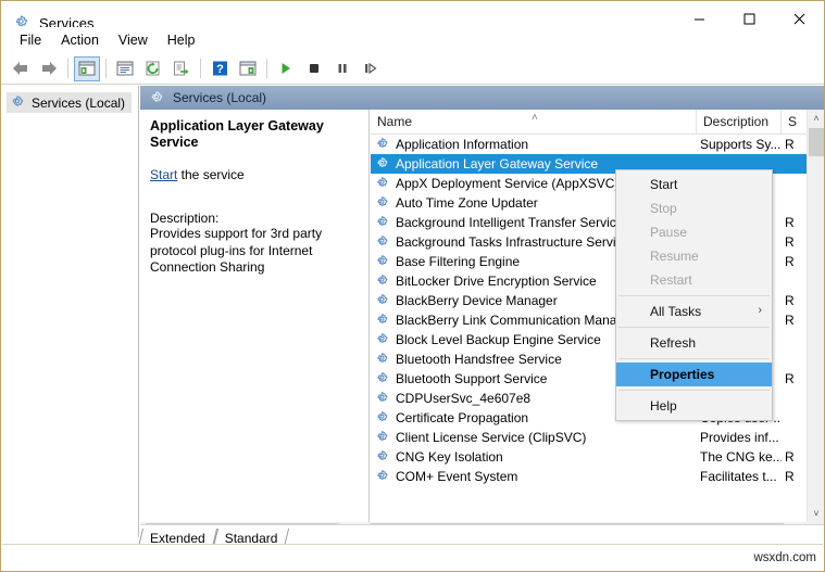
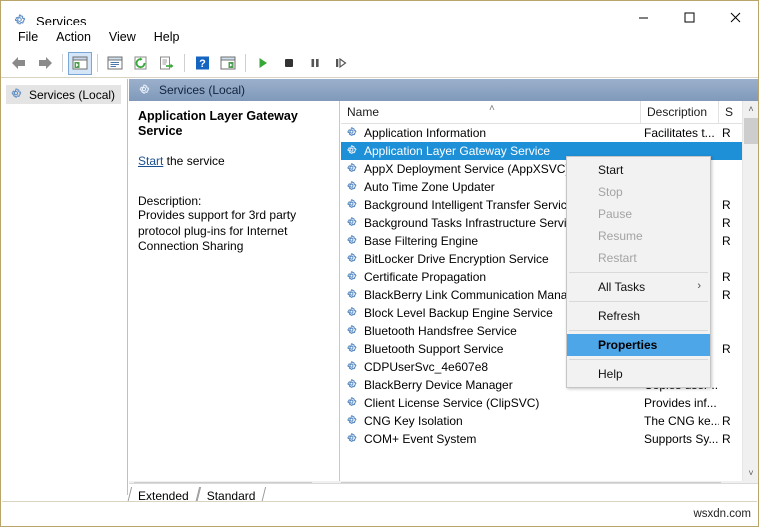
  Services
  File
  Action
  View
  Help
  ?
  Services (Local)
  Services (Local)
  Application Layer Gateway Service
  Start the service
  Description:
  Provides support for 3rd party protocol plug-ins for Internet Connection Sharing
  Name
  ˄
  Description
  S
  Application Information
- Supports Sy...
+ Facilitates t...
  R
  Application Layer Gateway Service
  AppX Deployment Service (AppXSVC
  Auto Time Zone Updater
  Background Intelligent Transfer Servic
  R
  Background Tasks Infrastructure Serv
  R
  Base Filtering Engine
  R
  BitLocker Drive Encryption Service
- BlackBerry Device Manager
+ Certificate Propagation
  R
  BlackBerry Link Communication Mana
  R
  Block Level Backup Engine Service
  Bluetooth Handsfree Service
  Bluetooth Support Service
  R
  CDPUserSvc_4e607e8
- Certificate Propagation
+ BlackBerry Device Manager
  Client License Service (ClipSVC)
  Provides inf...
  CNG Key Isolation
  The CNG ke..
  R
  COM+ Event System
- Facilitates t...
+ Supports Sy...
  R
  ˄
  ˅
  Start
  Stop
  Pause
  Resume
  Restart
  All Tasks
  ›
  Refresh
  Properties
  Help
  Extended
  Standard
  wsxdn.com
